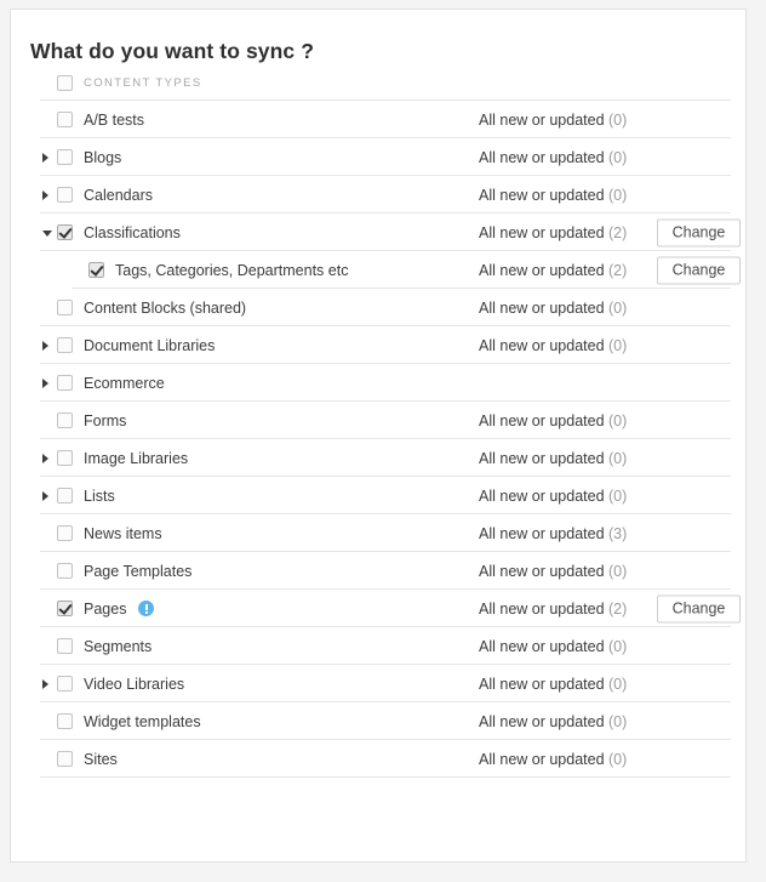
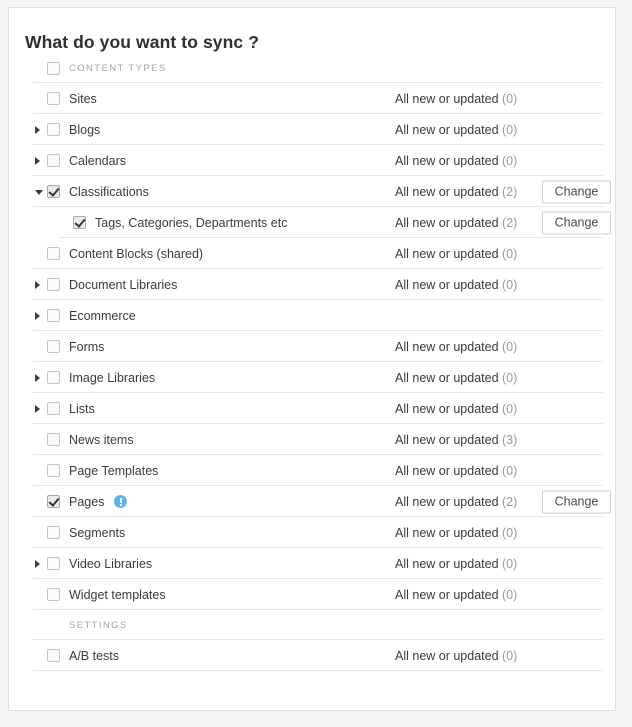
  What do you want to sync ?
  CONTENT TYPES
- A/B tests
+ Sites
  All new or updated (0)
  Blogs
  All new or updated (0)
  Calendars
  All new or updated (0)
  Classifications
  All new or updated (2)
  Change
  Tags, Categories, Departments etc
  All new or updated (2)
  Change
  Content Blocks (shared)
  All new or updated (0)
  Document Libraries
  All new or updated (0)
  Ecommerce
  Forms
  All new or updated (0)
  Image Libraries
  All new or updated (0)
  Lists
  All new or updated (0)
  News items
  All new or updated (3)
  Page Templates
  All new or updated (0)
  Pages
  All new or updated (2)
  Change
  Segments
  All new or updated (0)
  Video Libraries
  All new or updated (0)
  Widget templates
  All new or updated (0)
+ SETTINGS
- Sites
+ A/B tests
  All new or updated (0)
